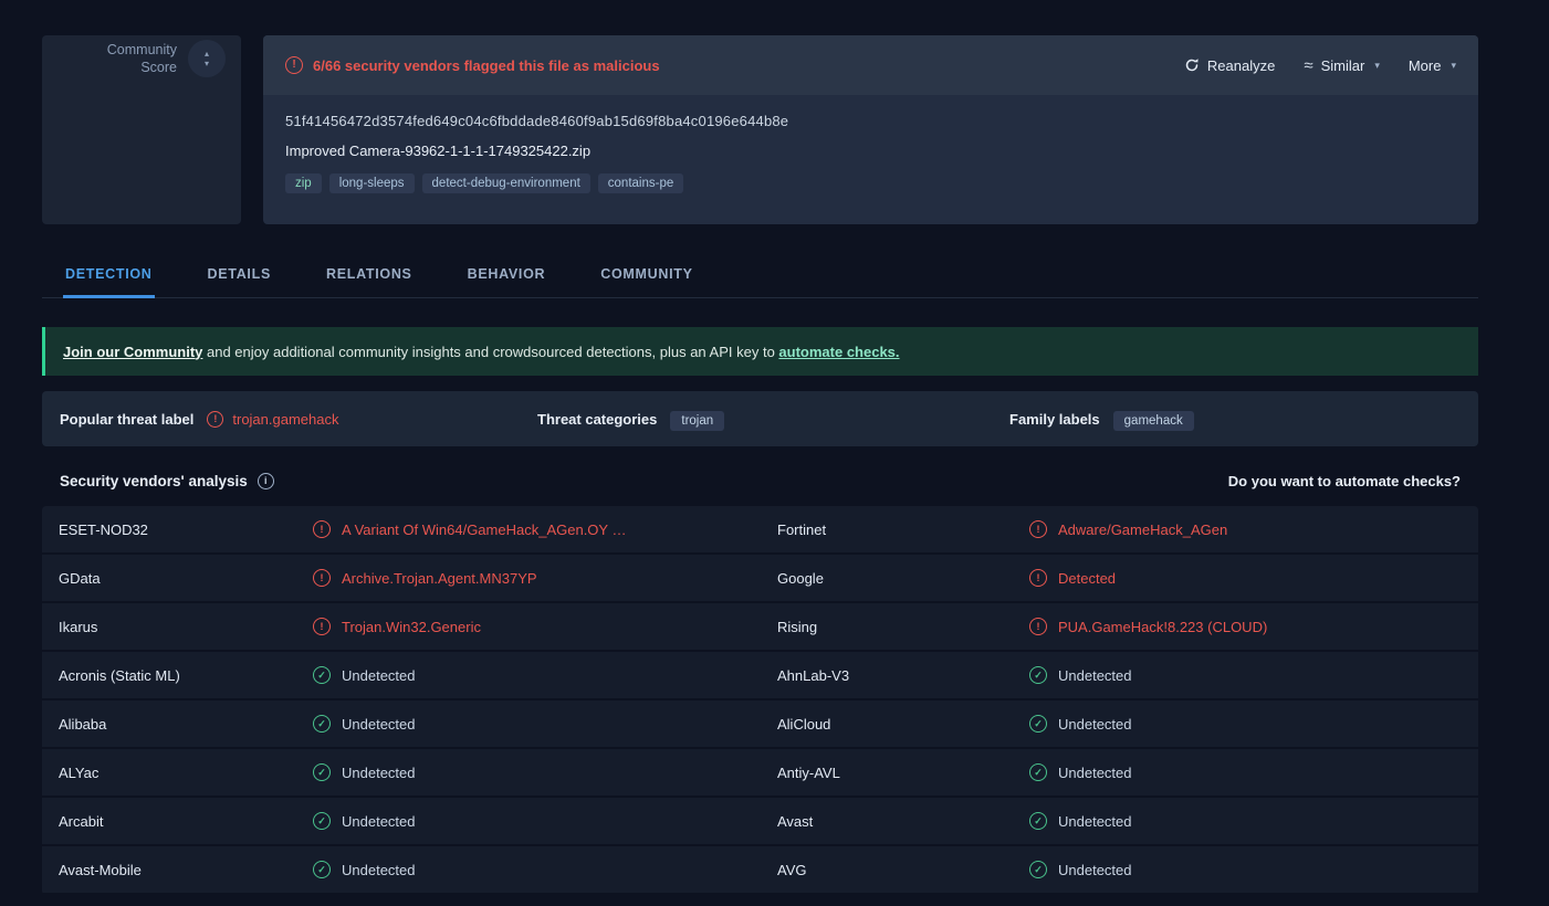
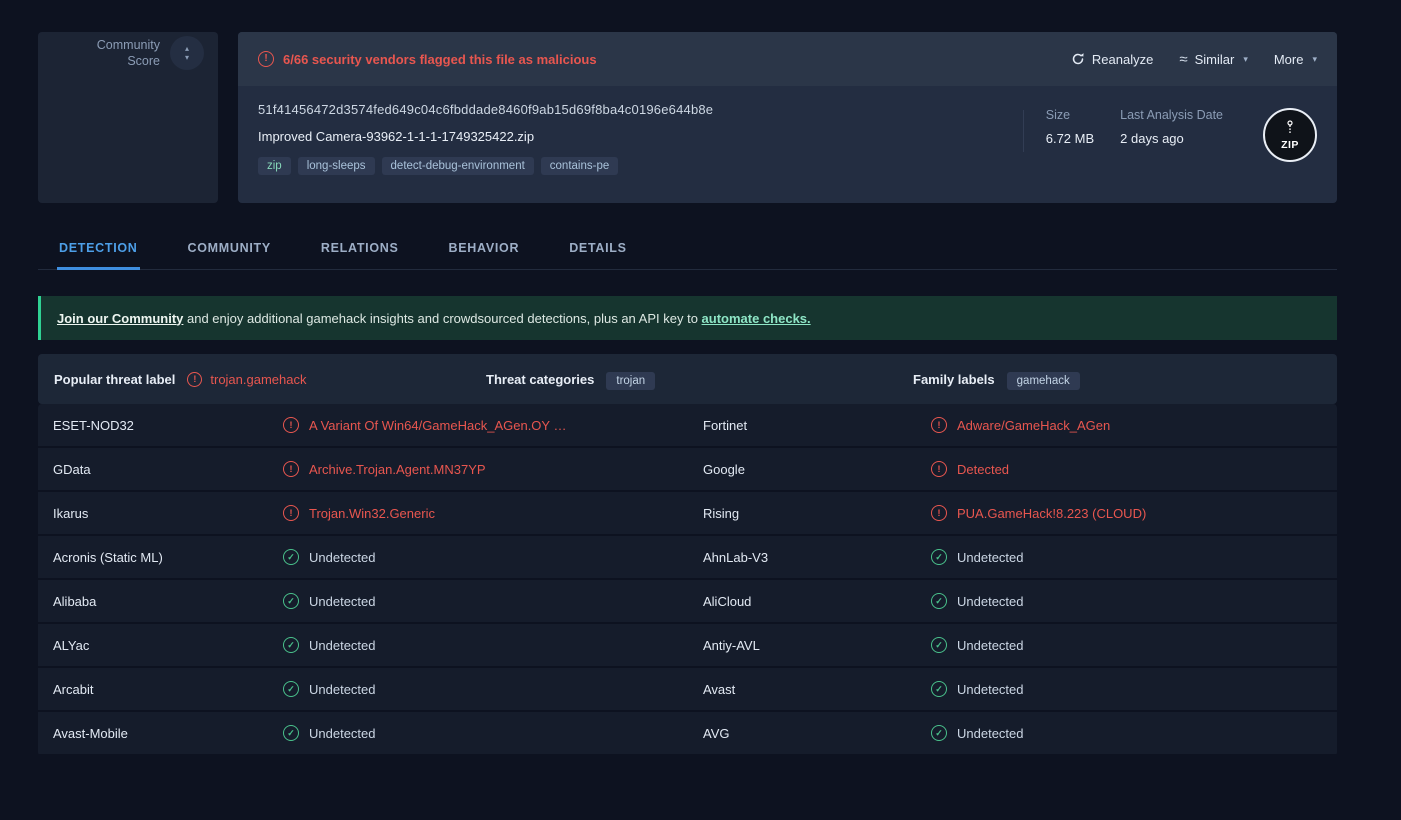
  Community Score
  ▴
  ▾
  !
  6/66 security vendors flagged this file as malicious
  Reanalyze
  ≈
  Similar
  ▾
  More
  ▾
  51f41456472d3574fed649c04c6fbddade8460f9ab15d69f8ba4c0196e644b8e
  Improved Camera-93962-1-1-1-1749325422.zip
  zip
  long-sleeps
  detect-debug-environment
  contains-pe
+ Size
+ 6.72 MB
+ Last Analysis Date
+ 2 days ago
+ ZIP
  DETECTION
- DETAILS
+ COMMUNITY
  RELATIONS
  BEHAVIOR
- COMMUNITY
+ DETAILS
- Join our Community and enjoy additional community insights and crowdsourced detections, plus an API key to automate checks.
+ Join our Community and enjoy additional gamehack insights and crowdsourced detections, plus an API key to automate checks.
  Popular threat label
  !
  trojan.gamehack
  Threat categories
  trojan
  Family labels
  gamehack
- Security vendors' analysis
- i
- Do you want to automate checks?
  ESET-NOD32
  !
  A Variant Of Win64/GameHack_AGen.OY …
  Fortinet
  !
  Adware/GameHack_AGen
  GData
  !
  Archive.Trojan.Agent.MN37YP
  Google
  !
  Detected
  Ikarus
  !
  Trojan.Win32.Generic
  Rising
  !
  PUA.GameHack!8.223 (CLOUD)
  Acronis (Static ML)
  ✓
  Undetected
  AhnLab-V3
  ✓
  Undetected
  Alibaba
  ✓
  Undetected
  AliCloud
  ✓
  Undetected
  ALYac
  ✓
  Undetected
  Antiy-AVL
  ✓
  Undetected
  Arcabit
  ✓
  Undetected
  Avast
  ✓
  Undetected
  Avast-Mobile
  ✓
  Undetected
  AVG
  ✓
  Undetected
